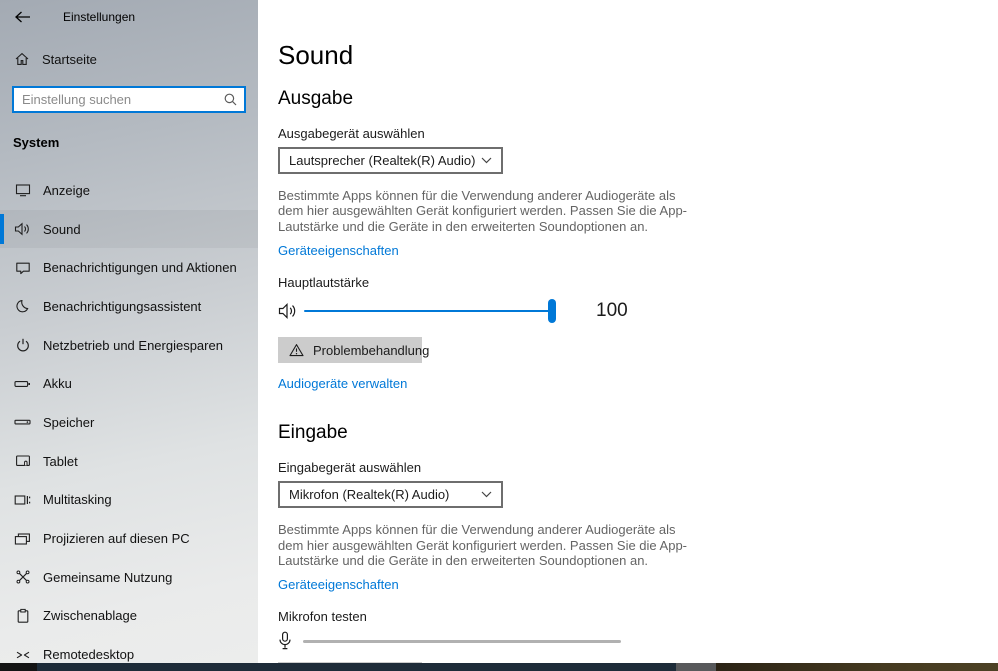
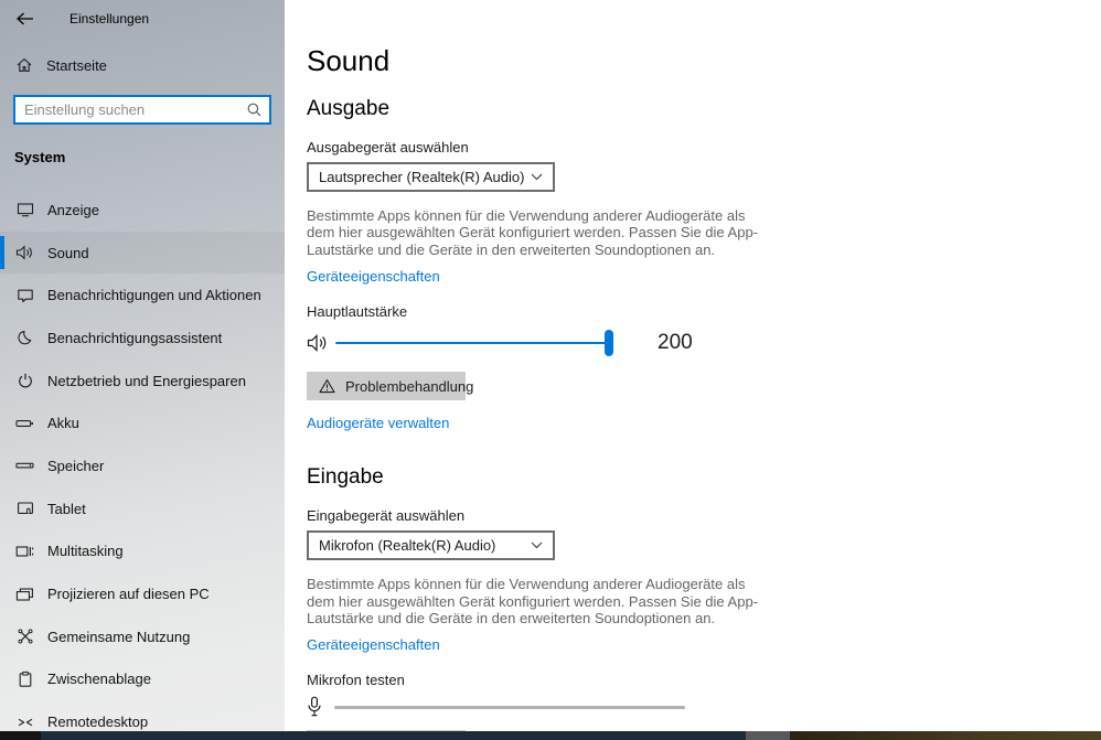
  Einstellungen
  Startseite
  Einstellung suchen
  System
  Anzeige
  Sound
  Benachrichtigungen und Aktionen
  Benachrichtigungsassistent
  Netzbetrieb und Energiesparen
  Akku
  Speicher
  Tablet
  Multitasking
  Projizieren auf diesen PC
  Gemeinsame Nutzung
  Zwischenablage
  Remotedesktop
  Sound
  Ausgabe
  Ausgabegerät auswählen
  Lautsprecher (Realtek(R) Audio)
  Bestimmte Apps können für die Verwendung anderer Audiogeräte als
  dem hier ausgewählten Gerät konfiguriert werden. Passen Sie die App-
  Lautstärke und die Geräte in den erweiterten Soundoptionen an.
  Geräteeigenschaften
  Hauptlautstärke
- 100
+ 200
  Problembehandlung
  Audiogeräte verwalten
  Eingabe
  Eingabegerät auswählen
  Mikrofon (Realtek(R) Audio)
  Bestimmte Apps können für die Verwendung anderer Audiogeräte als
  dem hier ausgewählten Gerät konfiguriert werden. Passen Sie die App-
  Lautstärke und die Geräte in den erweiterten Soundoptionen an.
  Geräteeigenschaften
  Mikrofon testen
